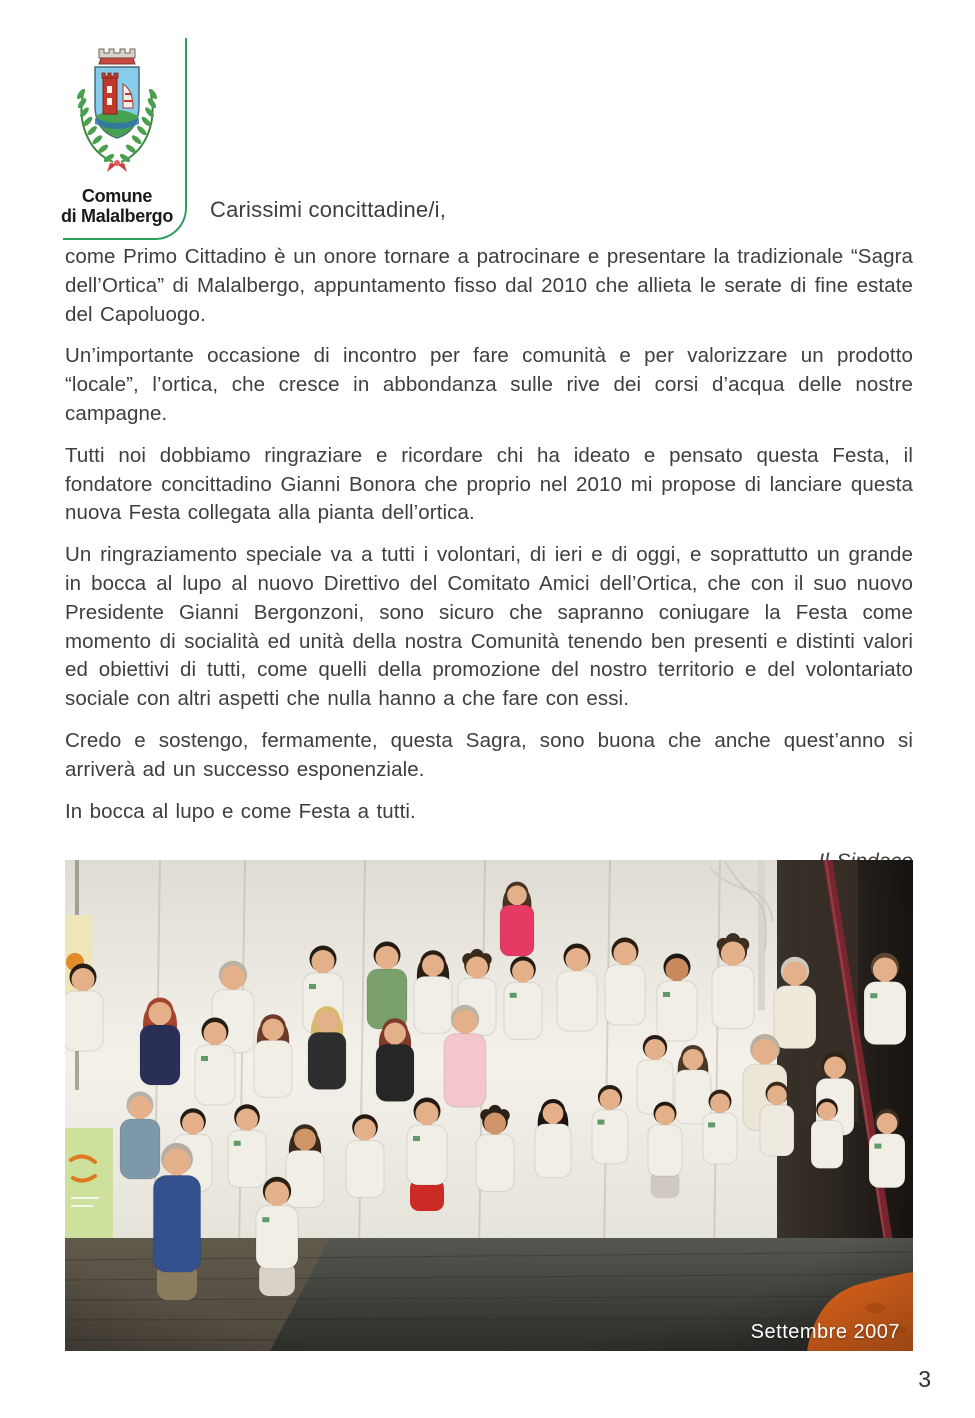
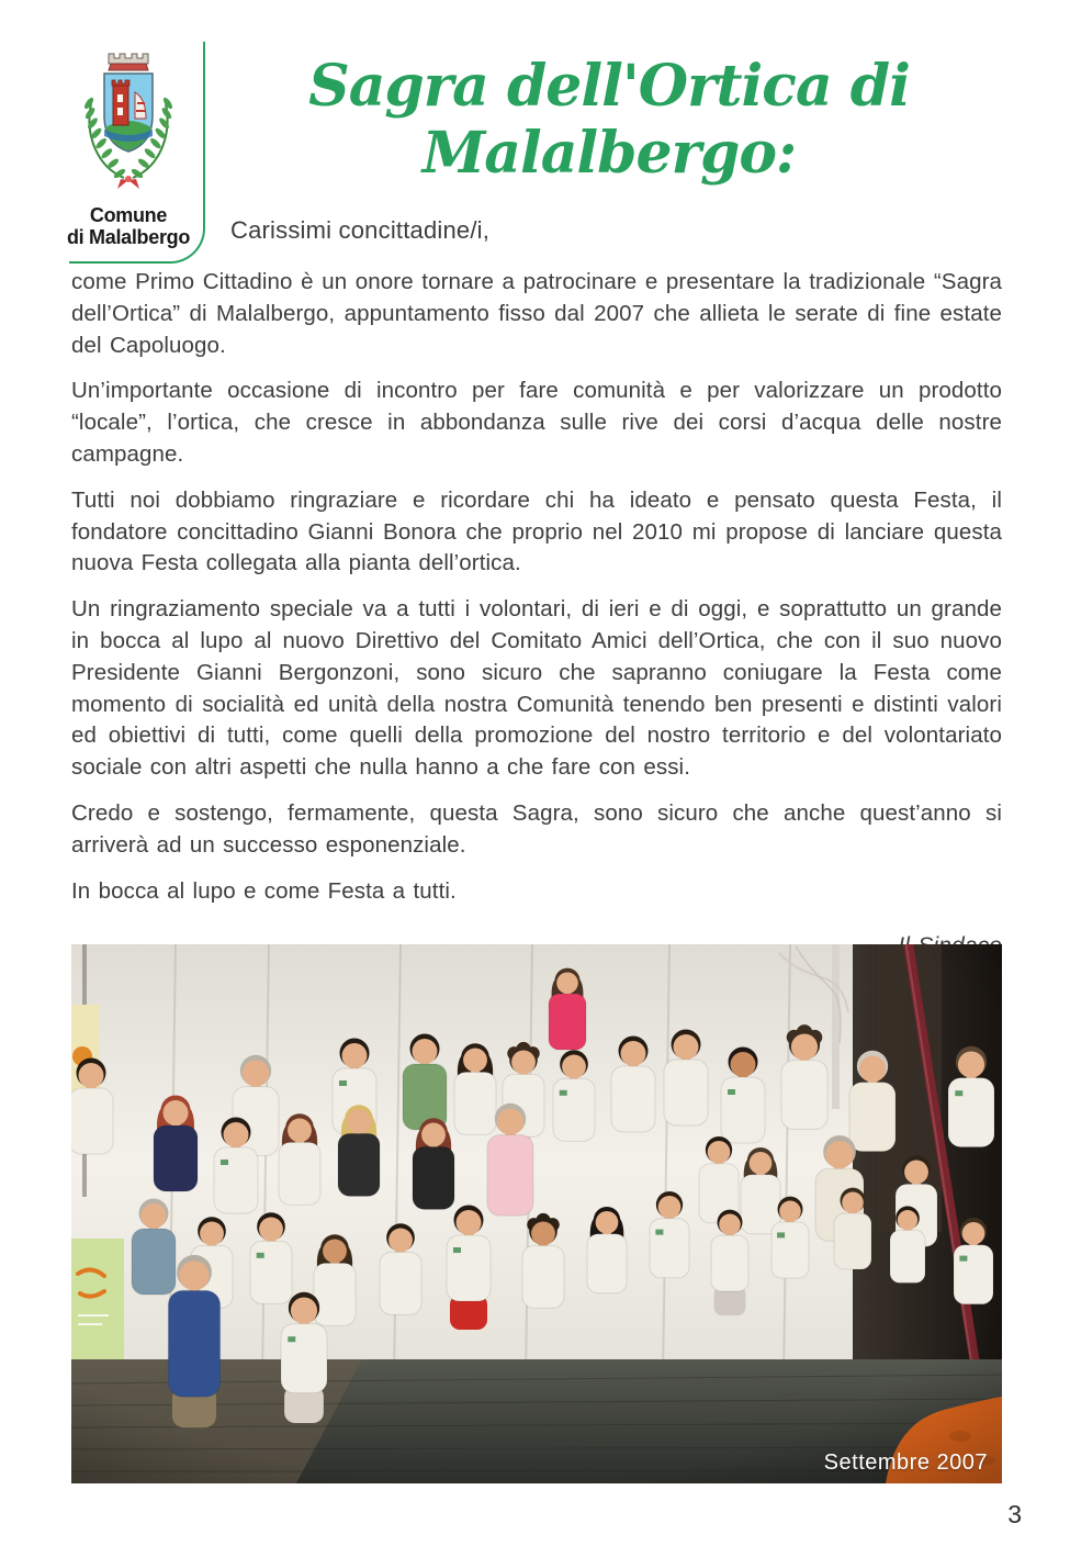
  Comune
  di Malalbergo
+ Sagra dell'Ortica di Malalbergo:
  Carissimi concittadine/i,
- come Primo Cittadino è un onore tornare a patrocinare e presentare la tradizionale “Sagra dell’Ortica” di Malalbergo, appuntamento fisso dal 2010 che allieta le serate di fine estate del Capoluogo.
+ come Primo Cittadino è un onore tornare a patrocinare e presentare la tradizionale “Sagra dell’Ortica” di Malalbergo, appuntamento fisso dal 2007 che allieta le serate di fine estate del Capoluogo.
  Un’importante occasione di incontro per fare comunità e per valorizzare un prodotto “locale”, l’ortica, che cresce in abbondanza sulle rive dei corsi d’acqua delle nostre campagne.
  Tutti noi dobbiamo ringraziare e ricordare chi ha ideato e pensato questa Festa, il fondatore concittadino Gianni Bonora che proprio nel 2010 mi propose di lanciare questa nuova Festa collegata alla pianta dell’ortica.
  Un ringraziamento speciale va a tutti i volontari, di ieri e di oggi, e soprattutto un grande in bocca al lupo al nuovo Direttivo del Comitato Amici dell’Ortica, che con il suo nuovo Presidente Gianni Bergonzoni, sono sicuro che sapranno coniugare la Festa come momento di socialità ed unità della nostra Comunità tenendo ben presenti e distinti valori ed obiettivi di tutti, come quelli della promozione del nostro territorio e del volontariato sociale con altri aspetti che nulla hanno a che fare con essi.
- Credo e sostengo, fermamente, questa Sagra, sono buona che anche quest’anno si arriverà ad un successo esponenziale.
+ Credo e sostengo, fermamente, questa Sagra, sono sicuro che anche quest’anno si arriverà ad un successo esponenziale.
  In bocca al lupo e come Festa a tutti.
  Settembre 2007
  3
